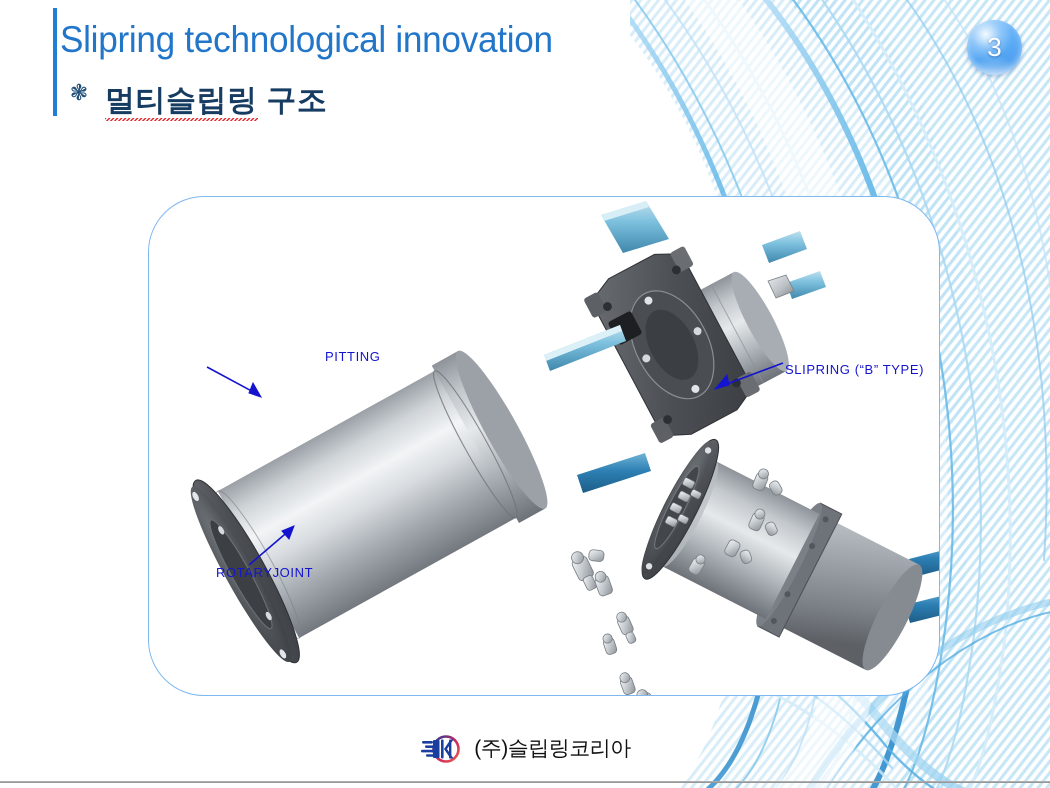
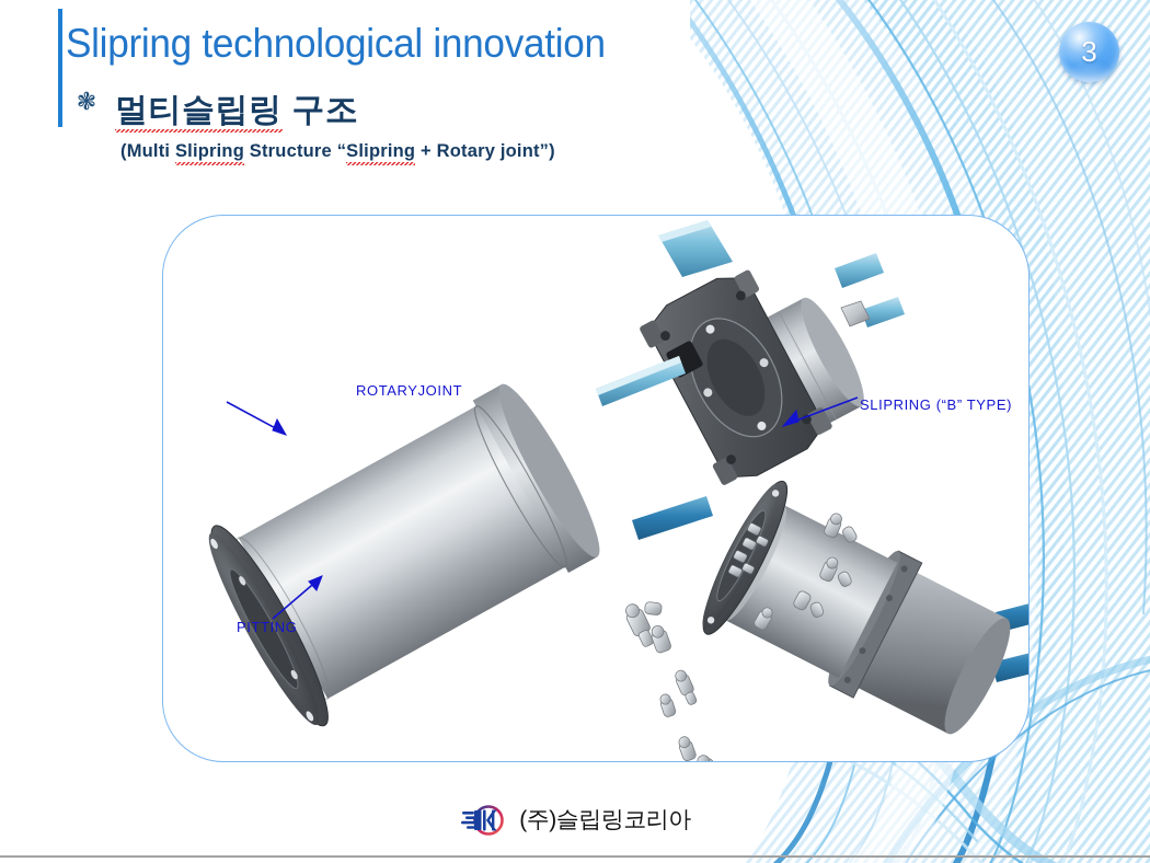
  Slipring technological innovation
  ❃
  멀티슬립링 구조
+ (Multi Slipring Structure “Slipring + Rotary joint”)
  3
- PITTING
+ ROTARYJOINT
  SLIPRING (“B” TYPE)
- ROTARYJOINT
+ PITTING
  (주)슬립링코리아
